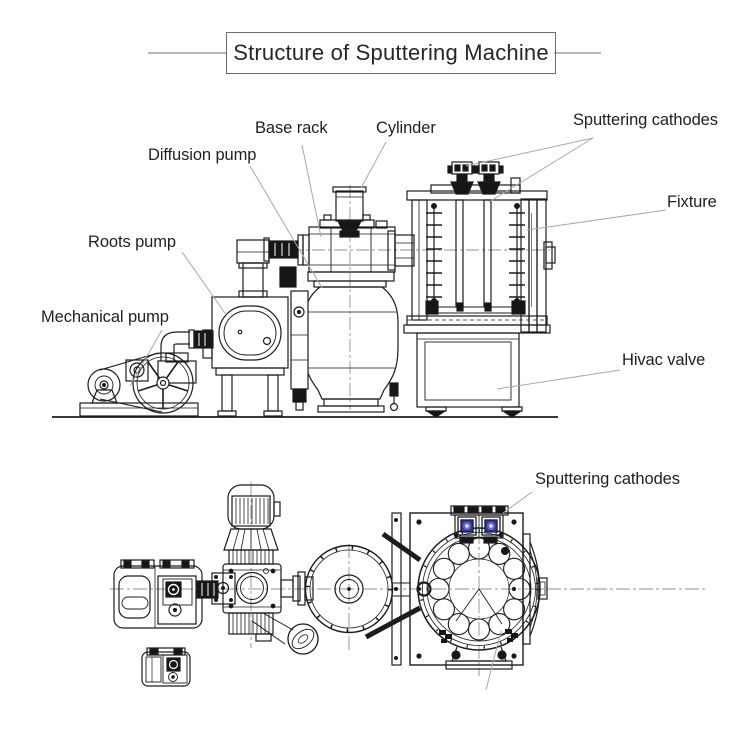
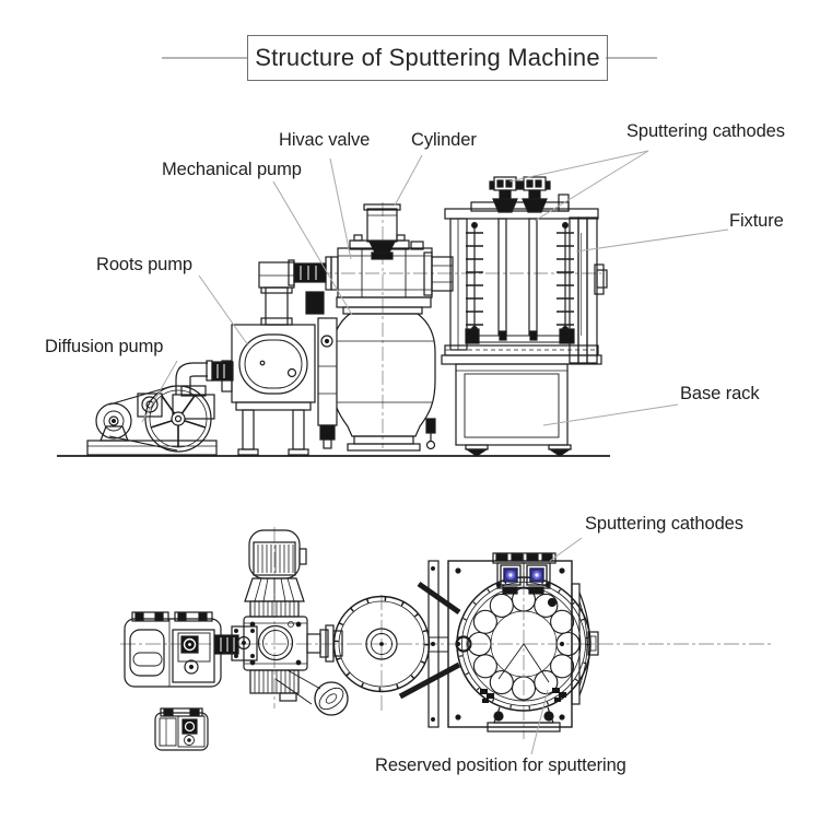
  Structure of Sputtering Machine
- Diffusion pump
+ Mechanical pump
- Base rack
+ Hivac valve
  Cylinder
  Sputtering cathodes
  Fixture
  Roots pump
- Mechanical pump
+ Diffusion pump
- Hivac valve
+ Base rack
  Sputtering cathodes
+ Reserved position for sputtering
